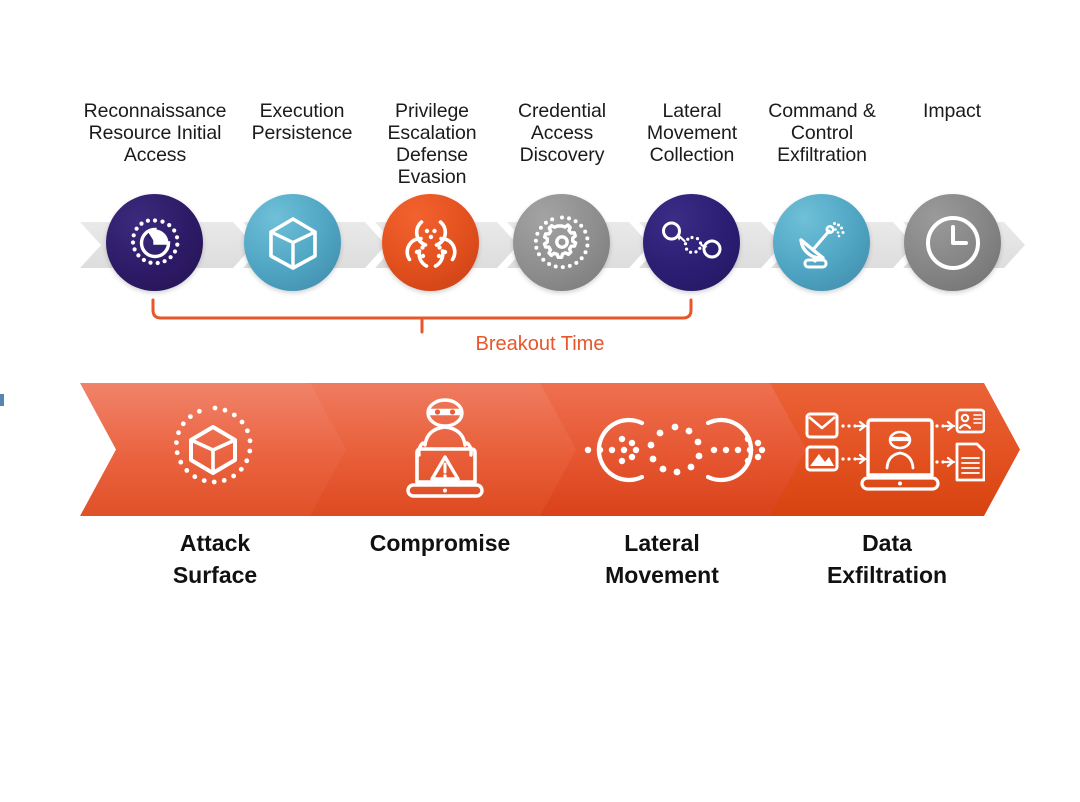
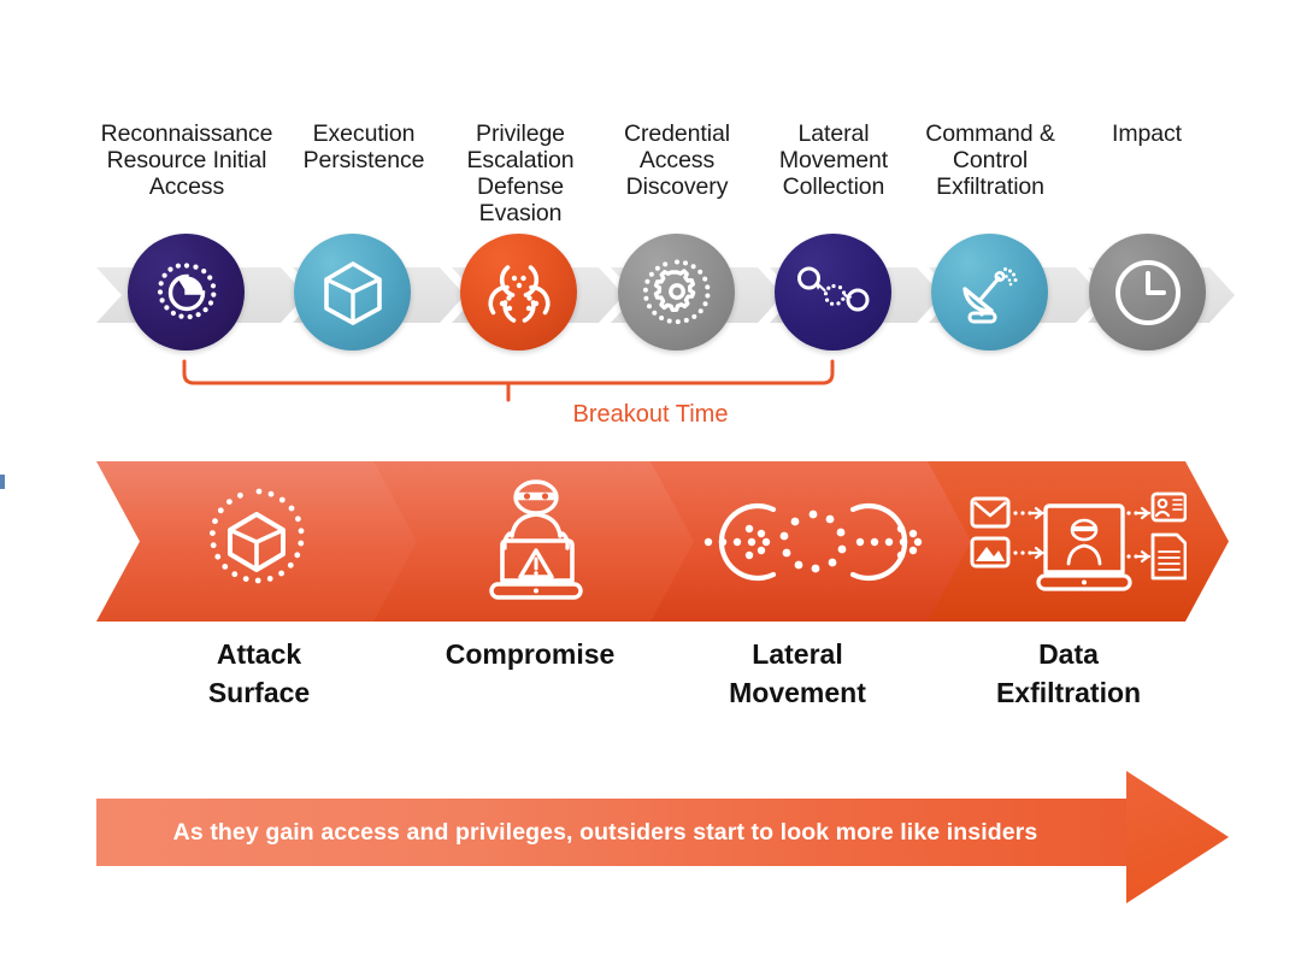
  Reconnaissance
  Resource Initial
  Access
  Execution
  Persistence
  Privilege
  Escalation
  Defense
  Evasion
  Credential
  Access
  Discovery
  Lateral
  Movement
  Collection
  Command &
  Control
  Exfiltration
  Impact
  Breakout Time
  Attack
  Surface
  Compromise
  Lateral
  Movement
  Data
  Exfiltration
+ As they gain access and privileges, outsiders start to look more like insiders
